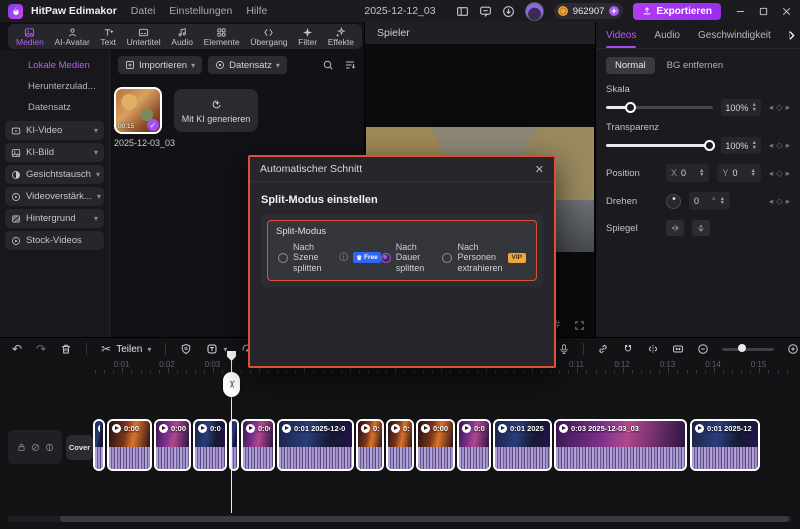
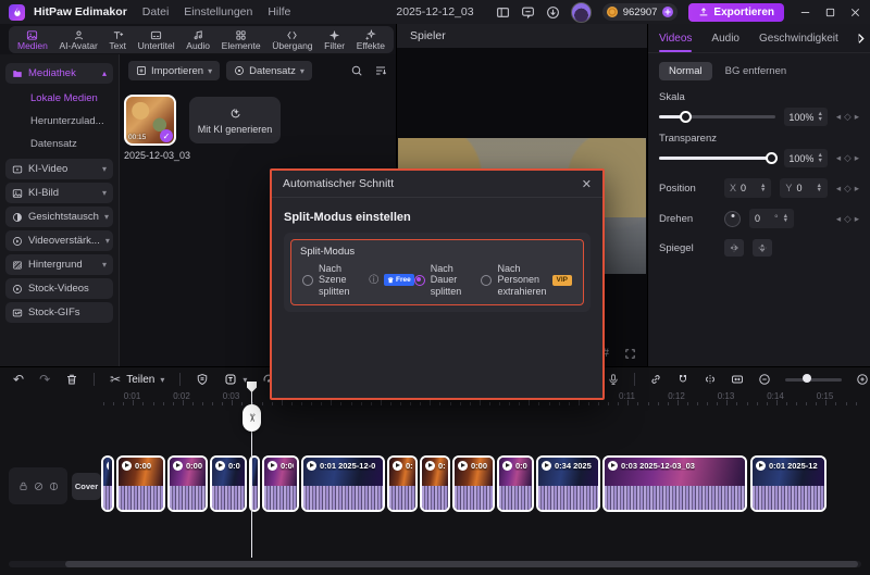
  HitPaw Edimakor
  Datei
  Einstellungen
  Hilfe
  2025-12-12_03
  962907
  Exportieren
  Medien
  AI-Avatar
  Text
  Untertitel
  Audio
  Elemente
  Übergang
  Filter
  Effekte
+ Mediathek
+ ▴
  Lokale Medien
  Herunterzulad...
  Datensatz
  KI-Video
  ▾
  KI-Bild
  ▾
  Gesichtstausch
  ▾
  Videoverstärk...
  ▾
  Hintergrund
  ▾
  Stock-Videos
+ Stock-GIFs
  Importieren
  ▾
  Datensatz
  ▾
  ✓
  2025-12-03_03
  Mit KI generieren
  Spieler
  #
  Videos
  Audio
  Geschwindigkeit
  Normal
  BG entfernen
  Skala
  100%
  ◂
  ◇
  ▸
  Transparenz
  100%
  ◂
  ◇
  ▸
  Position
  X
  0
  Y
  0
  ◂
  ◇
  ▸
  Drehen
  0
  °
  ◂
  ◇
  ▸
  Spiegel
  ↶
  ↷
  ✂
  Teilen
  ▾
  ▾
  0:01
  0:02
  0:03
  0:11
  0:12
  0:13
  0:14
  0:15
  Cover
  0:00
  0:00
  0:0
  0:0
  0:01 2025-12-0
  0:
  0:
  0:00
  0:0
- 0:01 2025
+ 0:34 2025
  0:03 2025-12-03_03
  0:01 2025-12
  Automatischer Schnitt
  ✕
  Split-Modus einstellen
  Split-Modus
  Nach Szene splitten
  ⓘ
  Nach Dauer splitten
  Nach Personen extrahieren
